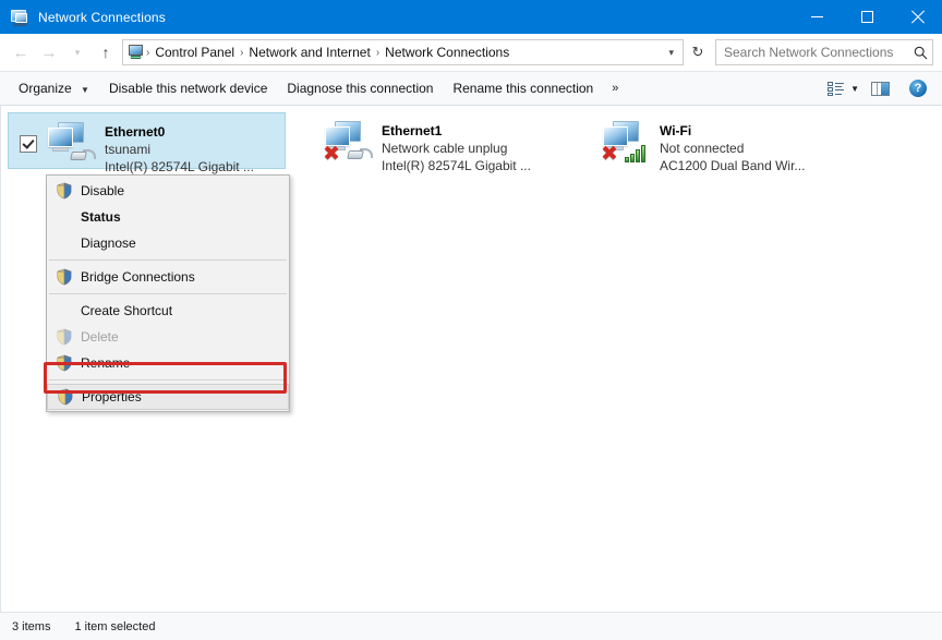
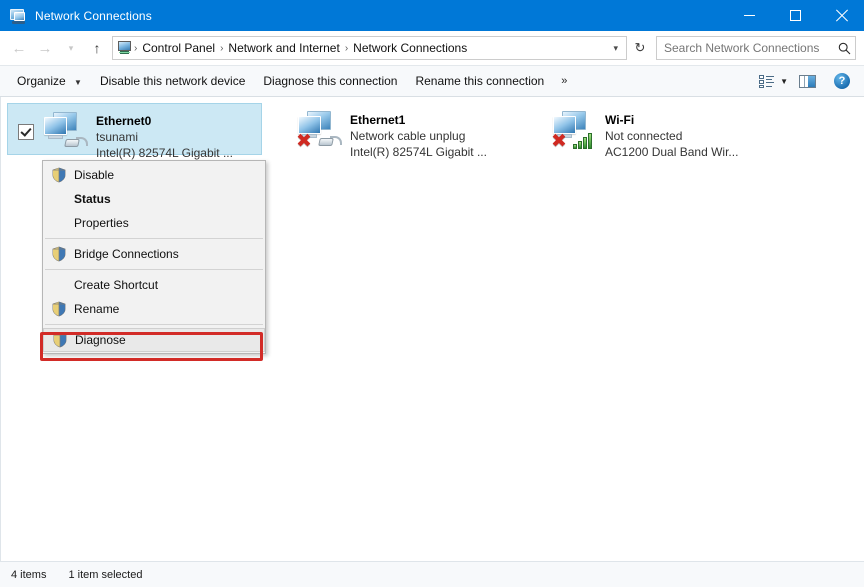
  Network Connections
  ←
  →
  ▾
  ↑
  ›
  Control Panel
  ›
  Network and Internet
  ›
  Network Connections
  ▾
  ↻
  Search Network Connections
  Organize ▼
  Disable this network device
  Diagnose this connection
  Rename this connection
  »
  ▼
  ?
  Ethernet0
  tsunami
  Intel(R) 82574L Gigabit ...
  ✖
  Ethernet1
  Network cable unplug
  Intel(R) 82574L Gigabit ...
  ✖
  Wi-Fi
  Not connected
  AC1200 Dual Band Wir...
  Disable
  Status
- Diagnose
+ Properties
  Bridge Connections
  Create Shortcut
- Delete
  Rename
- Properties
+ Diagnose
- 3 items
+ 4 items
  1 item selected
